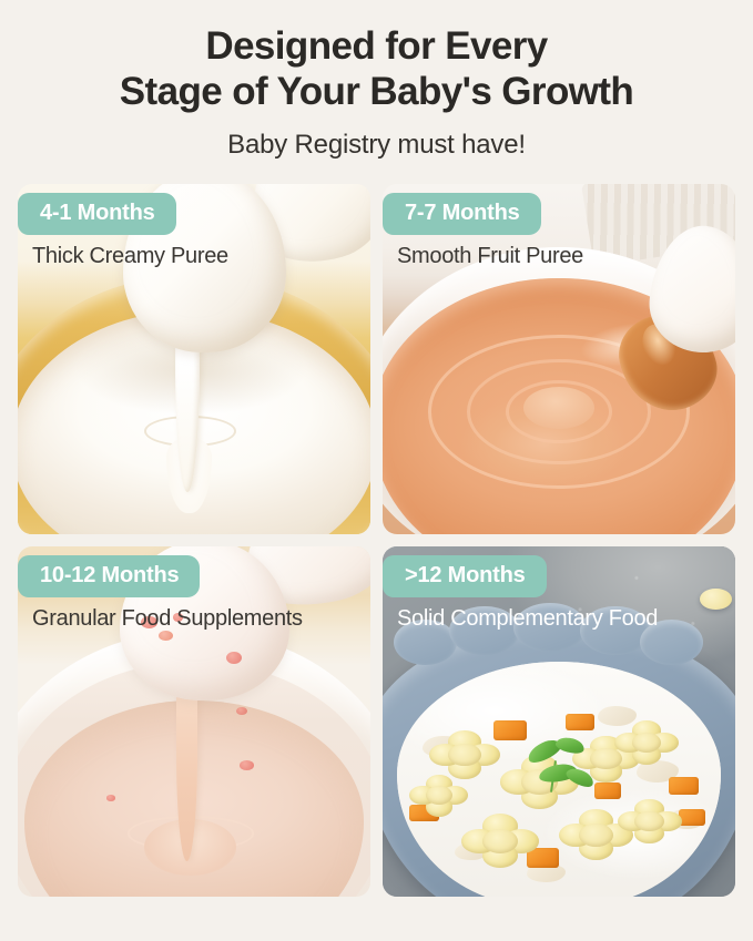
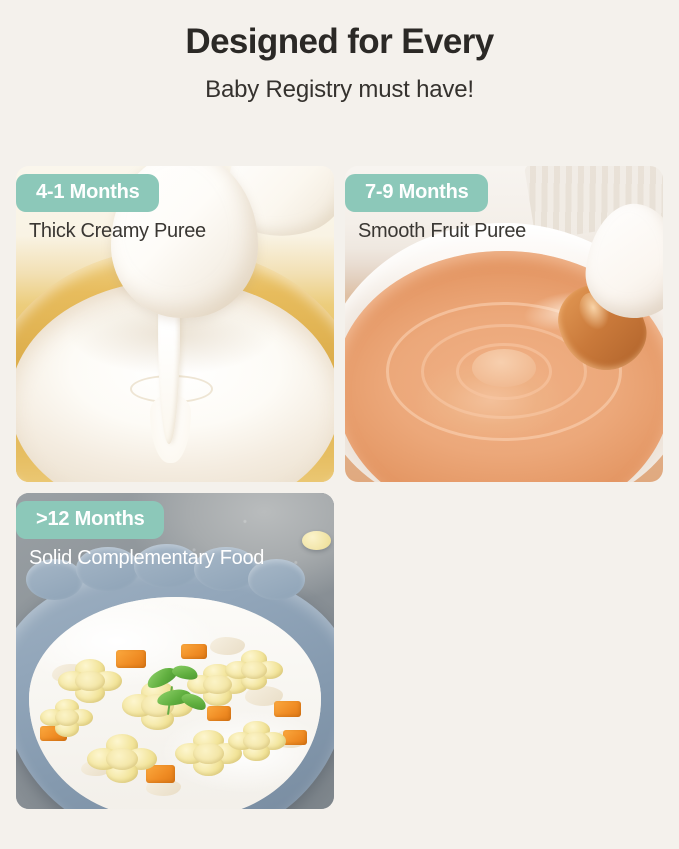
  Designed for Every
- Stage of Your Baby's Growth
  Baby Registry must have!
  4-1 Months
  Thick Creamy Puree
- 7-7 Months
+ 7-9 Months
  Smooth Fruit Puree
- 10-12 Months
- Granular Food Supplements
  >12 Months
  Solid Complementary Food
